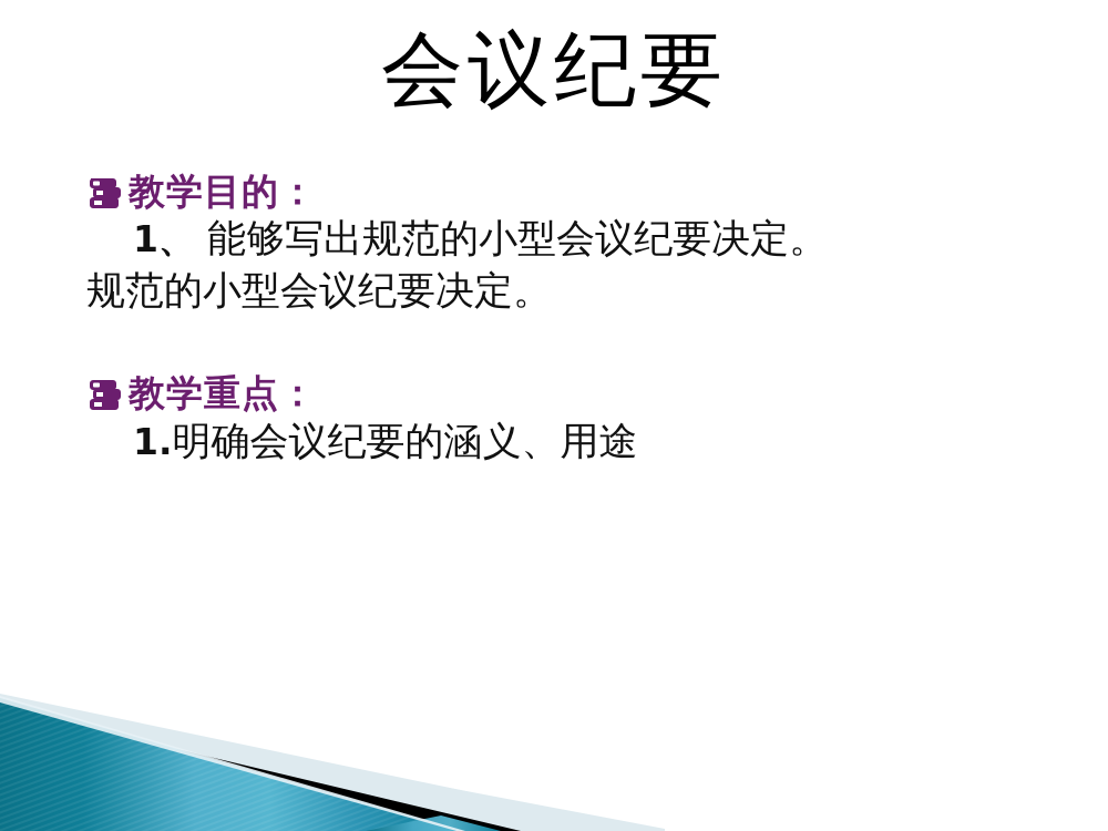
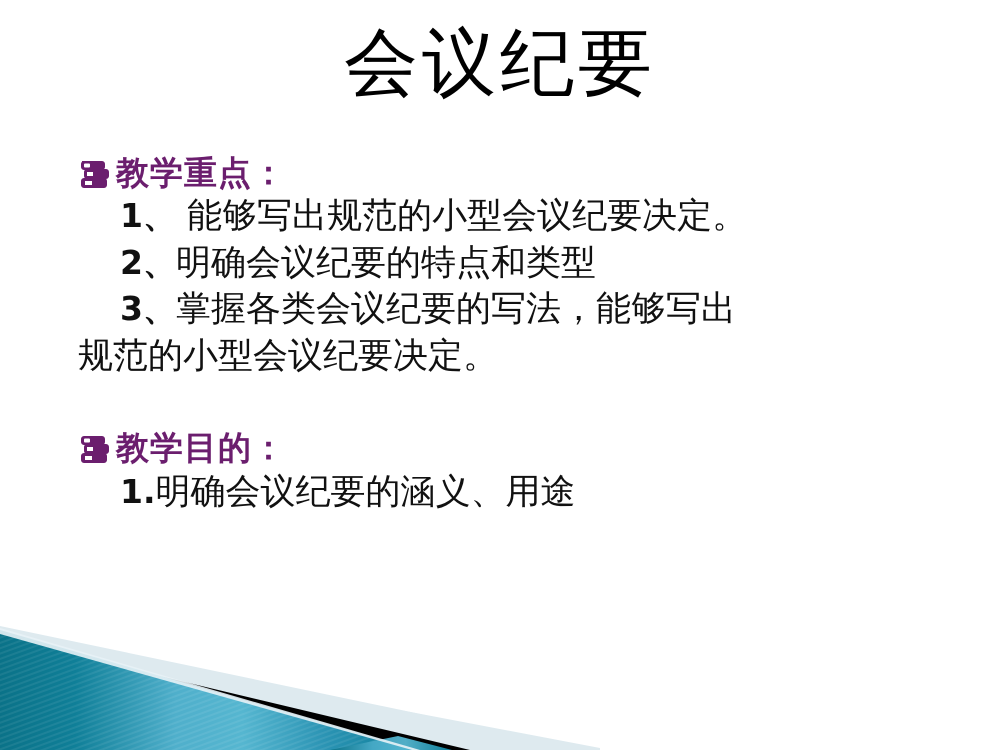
  会议纪要
- 教学目的：
+ 教学重点：
  1、 能够写出规范的小型会议纪要决定。
+ 2、明确会议纪要的特点和类型
+ 3、掌握各类会议纪要的写法，能够写出
  规范的小型会议纪要决定。
- 教学重点：
+ 教学目的：
  1.明确会议纪要的涵义、用途
